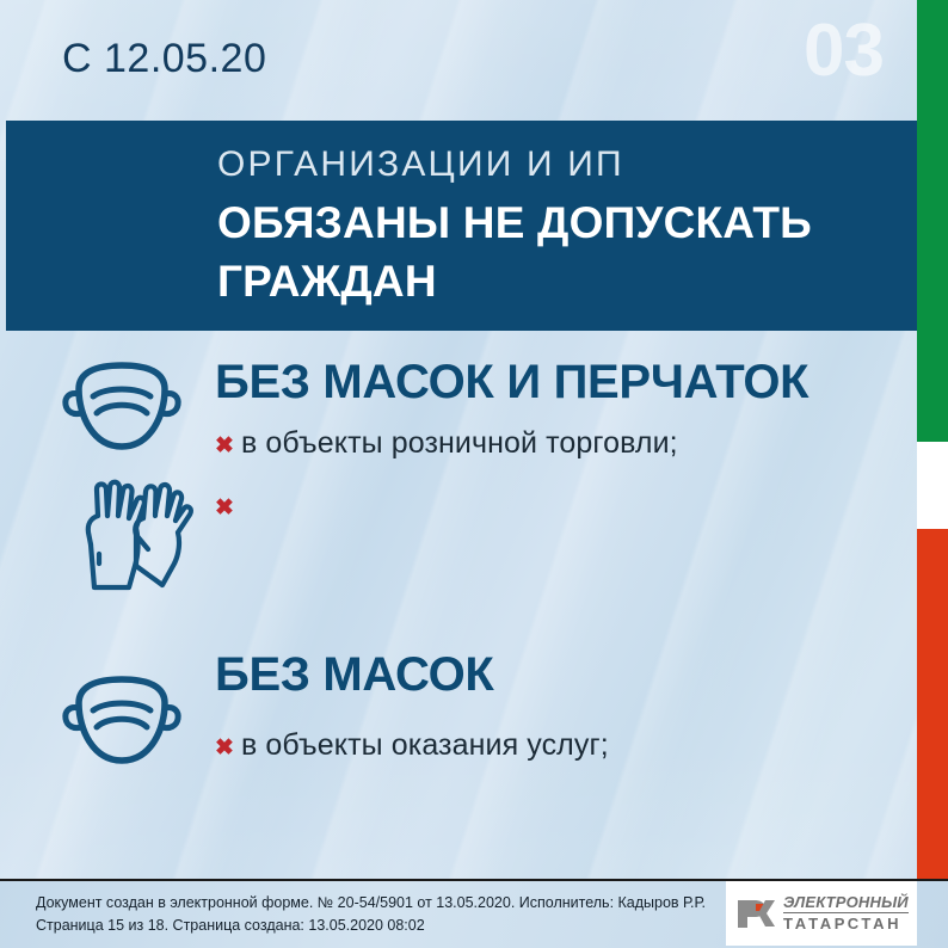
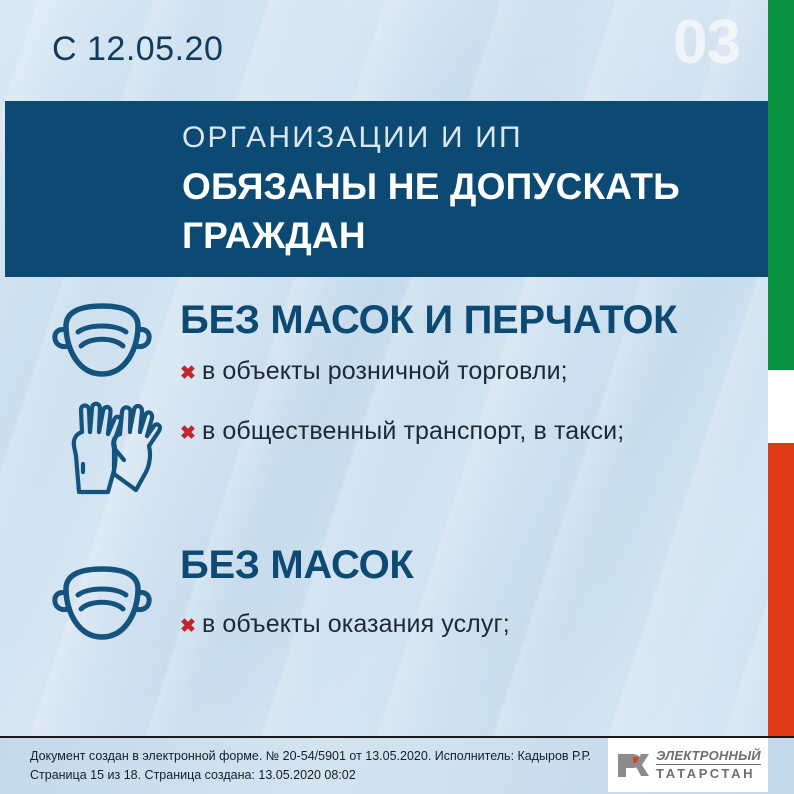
  C 12.05.20
  03
  ОРГАНИЗАЦИИ И ИП
  ОБЯЗАНЫ НЕ ДОПУСКАТЬ ГРАЖДАН
  БЕЗ МАСОК И ПЕРЧАТОК
  ✖
  в объекты розничной торговли;
  ✖
+ в общественный транспорт, в такси;
  БЕЗ МАСОК
  ✖
  в объекты оказания услуг;
  Документ создан в электронной форме. № 20-54/5901 от 13.05.2020. Исполнитель: Кадыров Р.Р.
  Страница 15 из 18. Страница создана: 13.05.2020 08:02
  ЭЛЕКТРОННЫЙ
  ТАТАРСТАН
